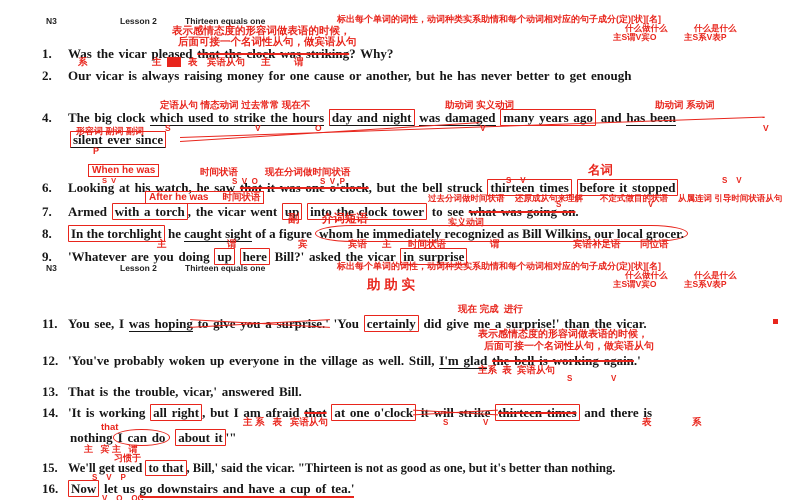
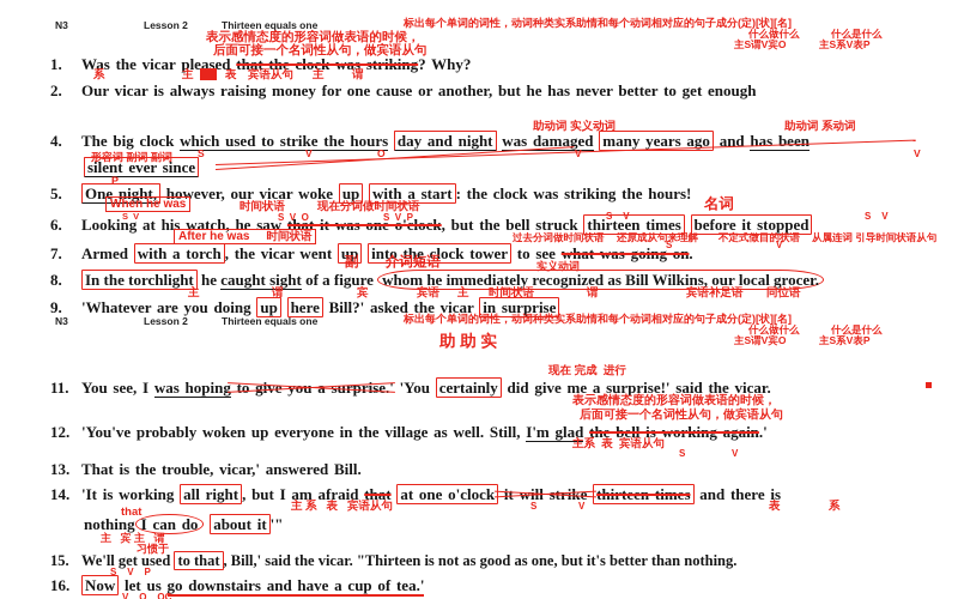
  N3
  Lesson 2
  Thirteen equals one
  标出每个单词的词性，动词种类实系助情和每个动词相对应的句子成分(定)[状][名]
  什么做什么
  什么是什么
  主S谓V宾O
  主S系V表P
  表示感情态度的形容词做表语的时候，
  后面可接一个名词性从句，做宾语从句
  1. Was the vicar pleased that the clock was striking? Why?
  系
  主
  表
  宾语从句
  主
  谓
  2. Our vicar is always raising money for one cause or another, but he has never better to get enough
- 定语从句 情态动词 过去常常 现在不
  助动词 实义动词
  助动词 系动词
  4. The big clock which used to strike the hours day and night was damaged many years ago and has been
  S
  V
  O
  V
  V
  形容词 副词 副词
  silent ever since
  P
+ 5. One night, however, our vicar woke up with a start : the clock was striking the hours!
  When he was
  S V
  时间状语
  现在分词做时间状语
  S V O
  S V P
  S V
  名词
  S V
  6. Looking at his watch, he saw that it was one o'clock, but the bell struck thirteen times before it stopped
  After he was 时间状语
  过去分词做时间状语
  还原成从句来理解
  不定式做目的状语
  从属连词 引导时间状语从句
  7. Armed with a torch , the vicar went up into the clock tower to see what was going on.
  S
  V
  副
  介词短语
  实义动词
  8. In the torchlight he caught sight of a figure whom he immediately recognized as Bill Wilkins, our local grocer.
  主
  谓
  宾
  宾语
  主
  时间状语
  谓
  宾语补足语
  同位语
  9. 'Whatever are you doing up here Bill?' asked the vicar in surprise
  N3
  Lesson 2
  Thirteen equals one
  标出每个单词的词性，动词种类实系助情和每个动词相对应的句子成分(定)[状][名]
  什么做什么
  什么是什么
  主S谓V宾O
  主S系V表P
  助 助 实
  现在 完成 进行
- 11. You see, I was hoping to give you a surprise.' 'You certainly did give me a surprise!' than the vicar.
+ 11. You see, I was hoping to give you a surprise.' 'You certainly did give me a surprise!' said the vicar.
  表示感情态度的形容词做表语的时候，
  后面可接一个名词性从句，做宾语从句
  12. 'You've probably woken up everyone in the village as well. Still, I'm glad the bell is working again.'
  主系 表 宾语从句
  S
  V
  13. That is the trouble, vicar,' answered Bill.
  14. 'It is working all right , but I am afraid that at one o'clock it will strike thirteen times and there is
  主 系 表 宾语从句
  S
  V
  表
  系
  that
  nothing I can do about it '"
  主 宾 主 谓
  习惯于
  15. We'll get used to that , Bill,' said the vicar. "Thirteen is not as good as one, but it's better than nothing.
  S V P
  16. Now let us go downstairs and have a cup of tea.'
  V O OC
